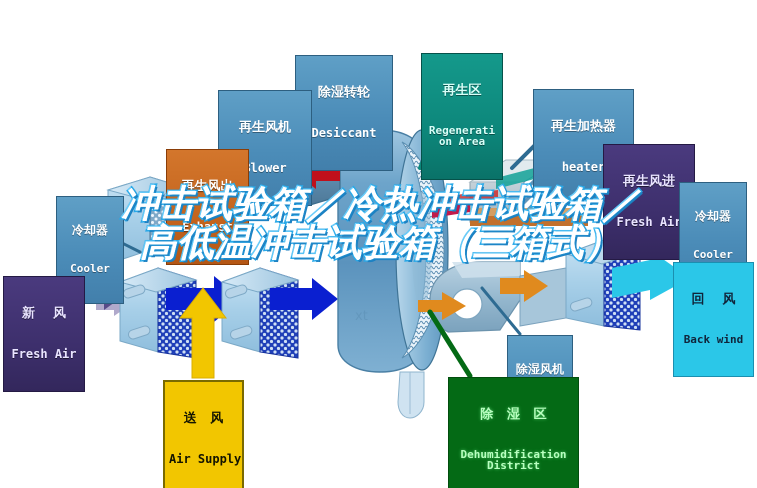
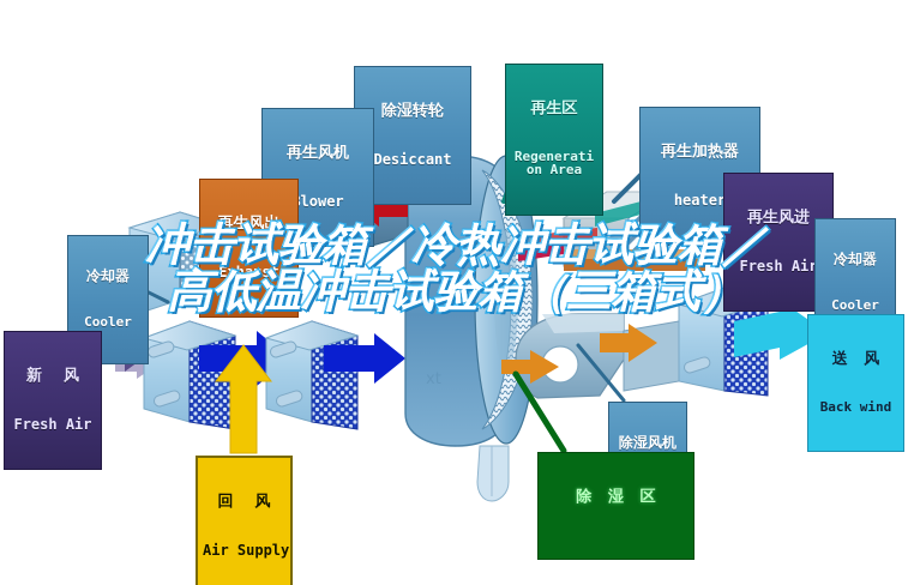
  除湿转轮
  Desiccant
  再生风机
  lower
  再生区
  Regenerati
  on Area
  再生加热器
  heater
  再生风出
  Exhaust
  再生风进
  Fresh Air
  冷却器
  Cooler
  冷却器
  Cooler
  新 风
  Fresh Air
- 回 风
+ 送 风
  Back wind
- 送 风
+ 回 风
  Air Supply
  除湿风机
  除 湿 区
- Dehumidification
- District
  冲击试验箱／冷热冲击试验箱／高低温冲击试验箱（三箱式）
